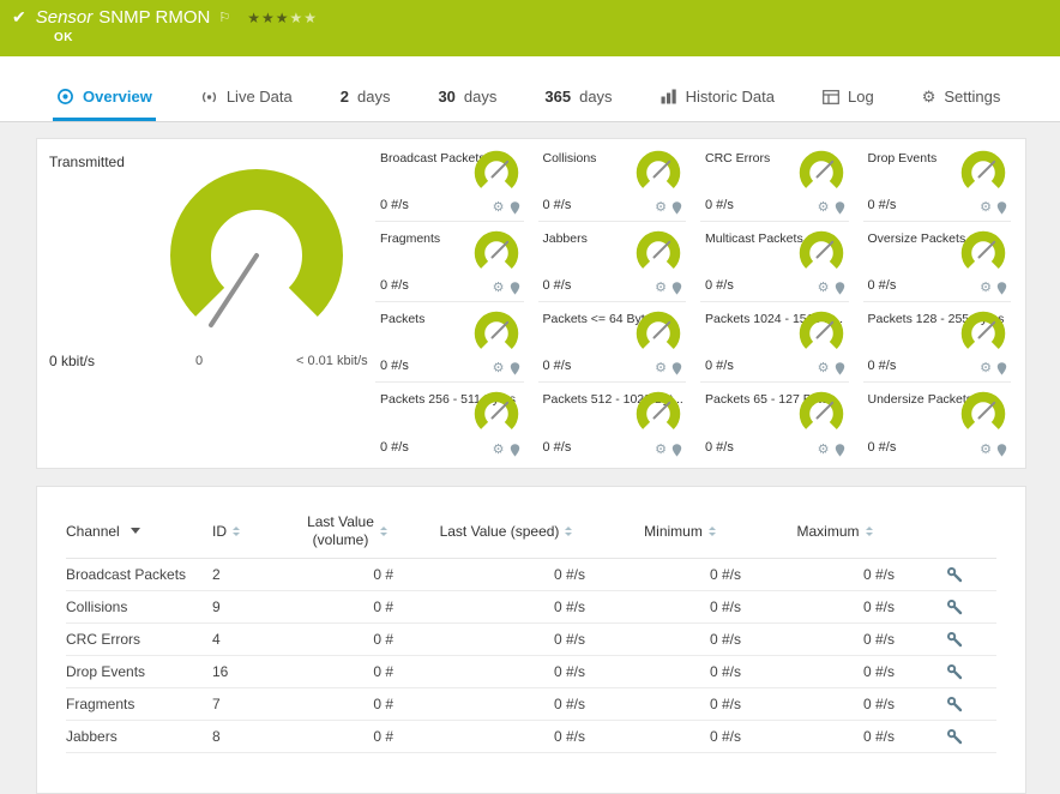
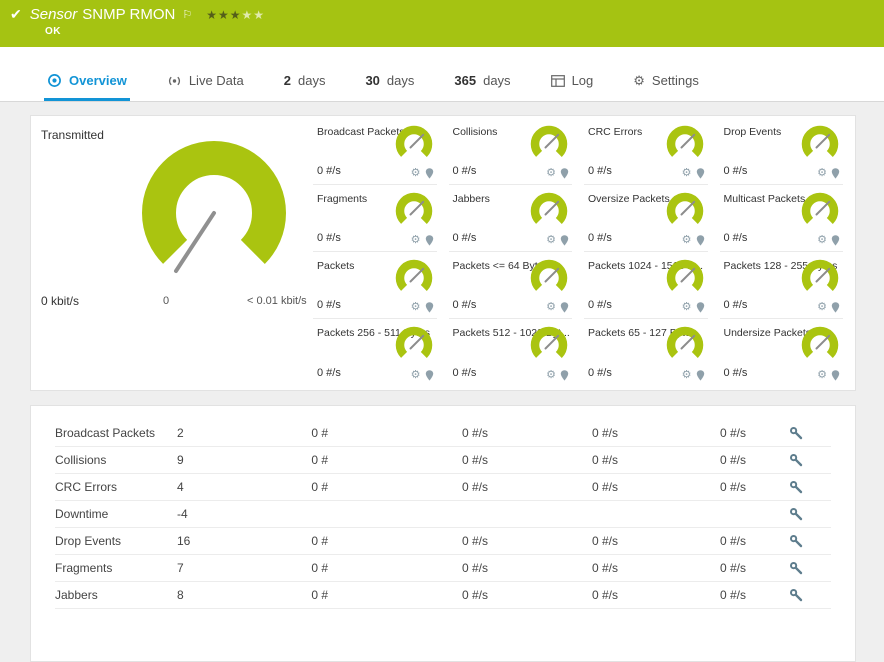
  ✔
  Sensor
  SNMP RMON
  ⚐
  ★★★★★
  OK
  Overview
  Live Data
  2
  days
  30
  days
  365
  days
- Historic Data
  Log
  ⚙
  Settings
  Transmitted
  0 kbit/s
  0
  < 0.01 kbit/s
  Broadcast Packet
  0 #/s
  ⚙
  Collisions
  0 #/s
  ⚙
  CRC Errors
  0 #/s
  ⚙
  Drop Events
  0 #/s
  ⚙
  Fragments
  0 #/s
  ⚙
  Jabbers
  0 #/s
  ⚙
- Multicast Packets
+ Oversize Packets
  0 #/s
  ⚙
- Oversize Packets
+ Multicast Packets
  0 #/s
  ⚙
  Packets
  0 #/s
  ⚙
  Packets <= 64 By
  0 #/s
  ⚙
  Packets 1024 - 15..
  0 #/s
  ⚙
  Packets 128 - 255s
  0 #/s
  ⚙
  Packets 256 - 511s
  0 #/s
  ⚙
  Packets 512 - 102..
  0 #/s
  ⚙
  Packets 65 - 127
  0 #/s
  ⚙
  Undersize Packet
  0 #/s
  ⚙
- Channel
- ID
- Last Value
- (volume)
- Last Value (speed)
- Minimum
- Maximum
  Broadcast Packets
  2
  0 #
  0 #/s
  0 #/s
  0 #/s
  Collisions
  9
  0 #
  0 #/s
  0 #/s
  0 #/s
  CRC Errors
  4
  0 #
  0 #/s
  0 #/s
  0 #/s
+ Downtime
+ -4
  Drop Events
  16
  0 #
  0 #/s
  0 #/s
  0 #/s
  Fragments
  7
  0 #
  0 #/s
  0 #/s
  0 #/s
  Jabbers
  8
  0 #
  0 #/s
  0 #/s
  0 #/s
